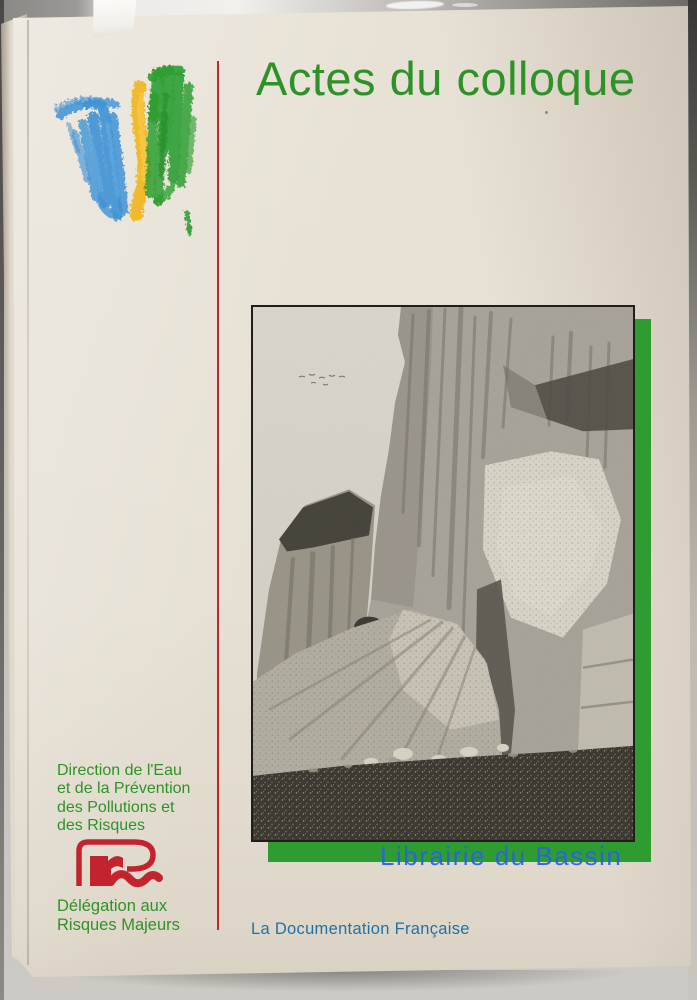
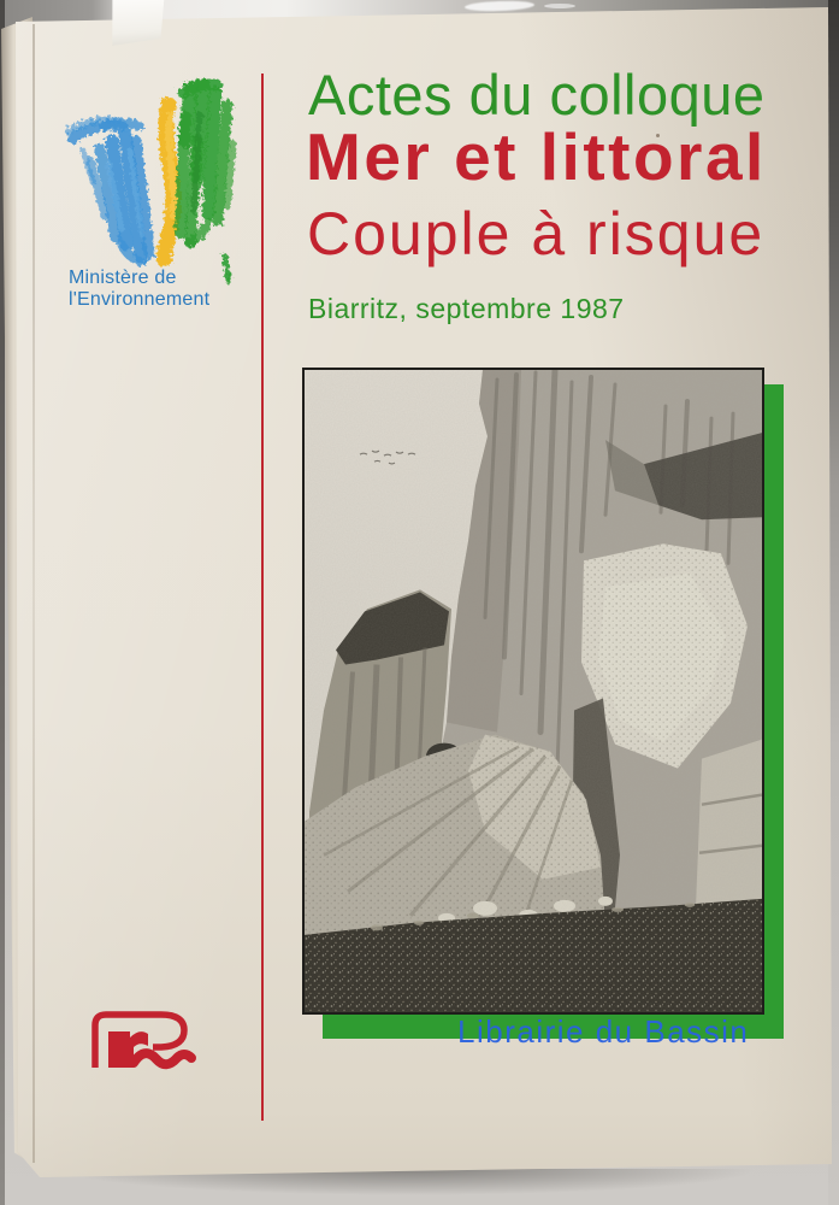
+ Ministère de
+ l'Environnement
  Actes du colloque
+ Mer et littoral
+ Couple à risque
+ Biarritz, septembre 1987
  Librairie du Bassin
- Direction de l'Eau
- et de la Prévention
- des Pollutions et
- des Risques
- Délégation aux
- Risques Majeurs
- La Documentation Française
